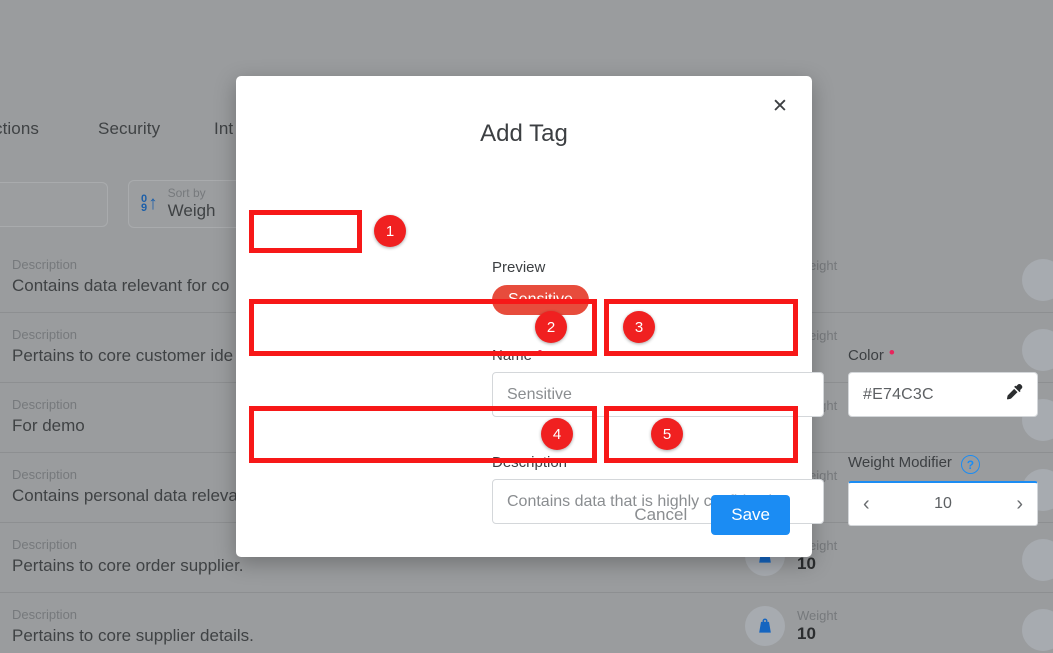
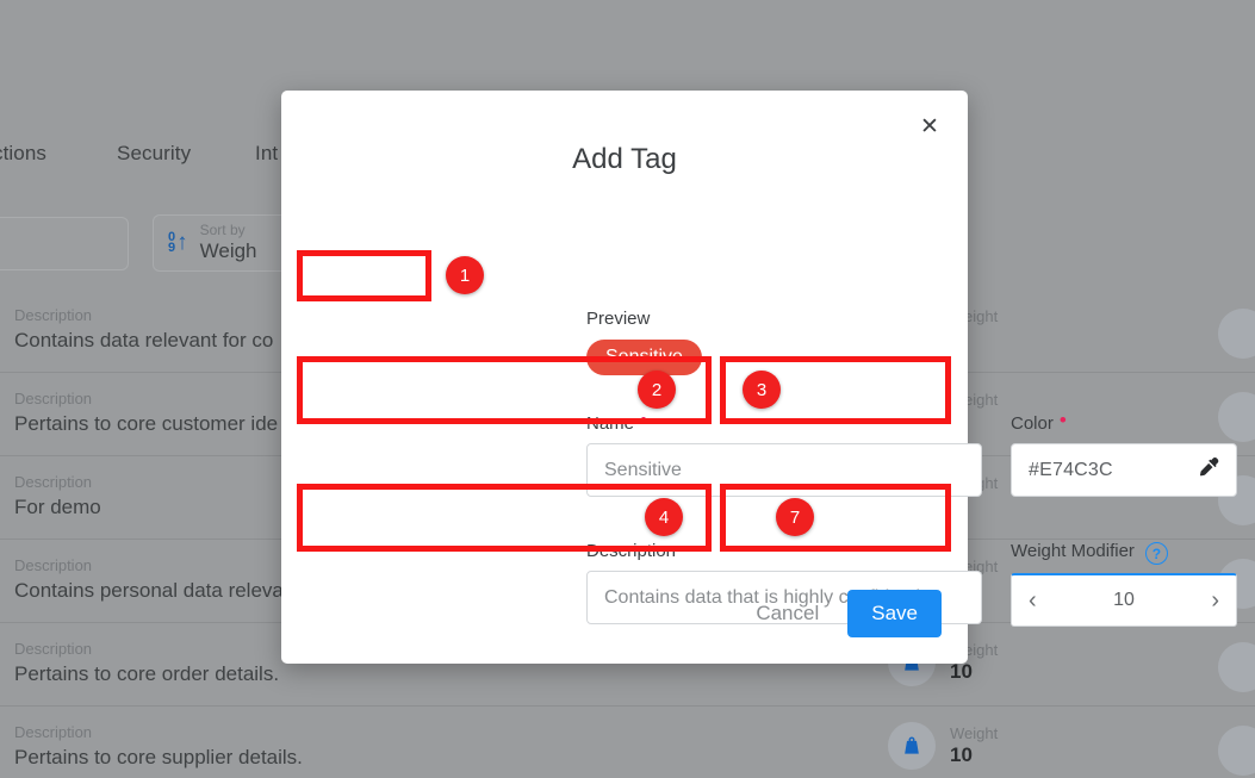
  tions
  Security
  Int
  0
  9
  ↑
  Sort by
  Weigh
  Description
  Contains data relevant for co
  eight
  Description
  Pertains to core customer ide
  eight
  Description
  For demo
  Description
  Contains personal data releva
  eight
  Description
- Pertains to core order supplier.
+ Pertains to core order details.
  eight
  10
  Description
  Pertains to core supplier details.
  Weight
  10
  ✕
  Add Tag
  Preview
  Sensitive
  Name
  •
  Sensitive
  Color
  •
  #E74C3C
  Description
  Contains data that is highly c
  Weight Modifier
  ?
  ‹
  10
  ›
  Cancel
  Save
  1
  2
  3
  4
- 5
+ 7
